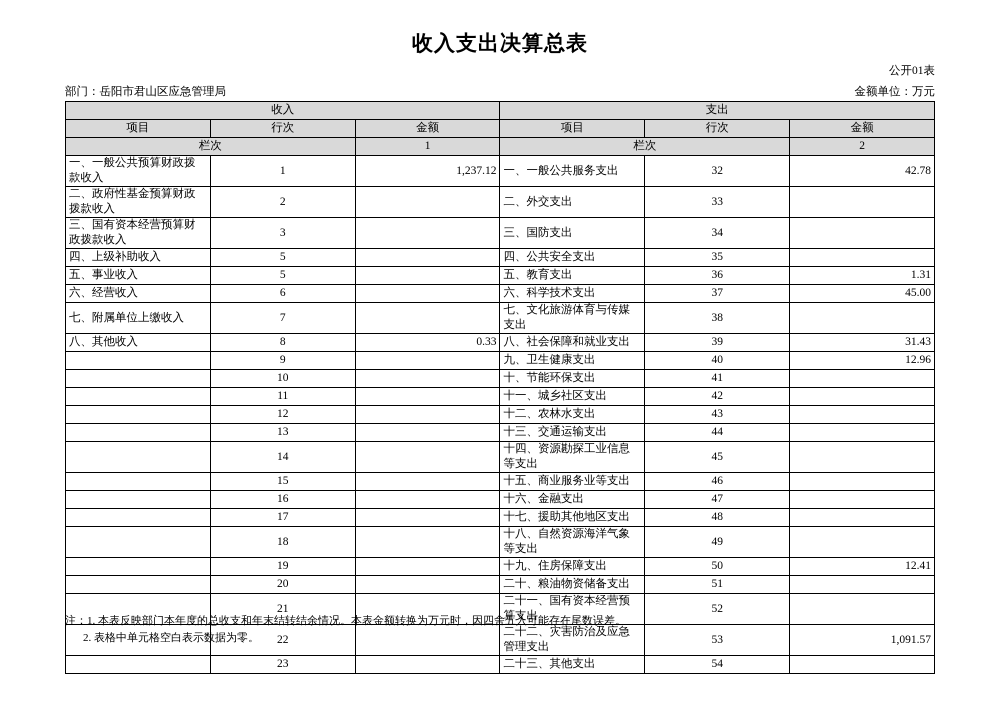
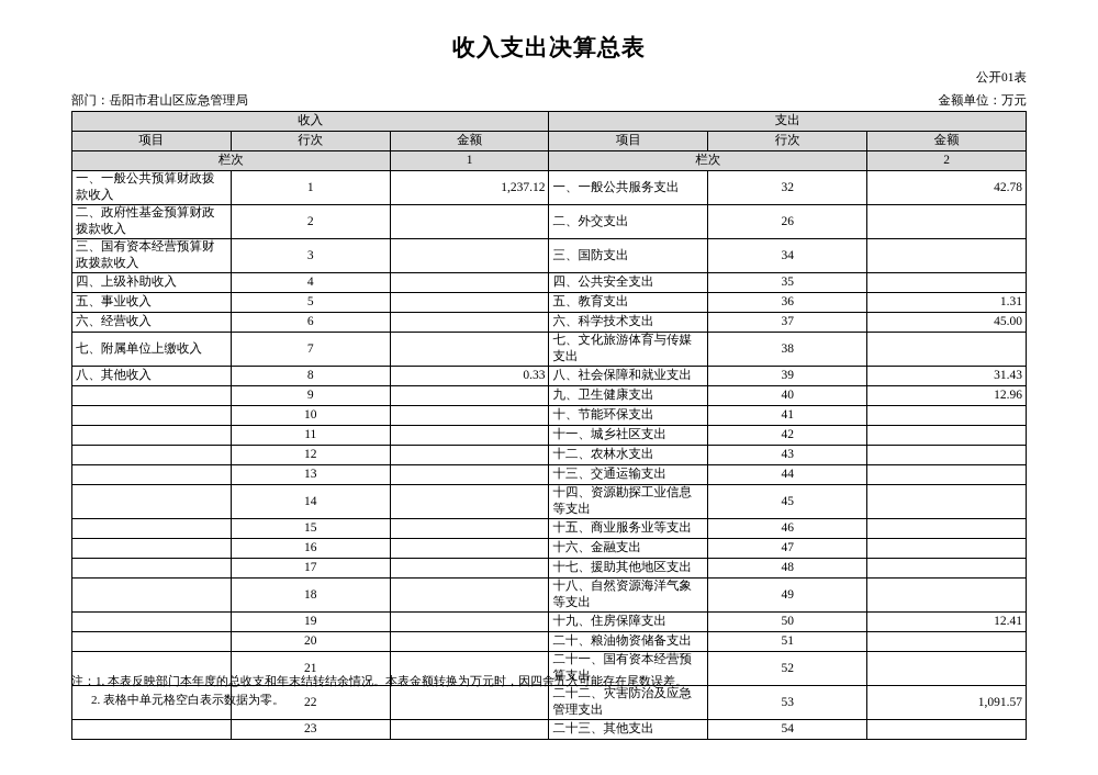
  收入支出决算总表
  公开01表
  部门：岳阳市君山区应急管理局
  金额单位：万元
  收入	支出
  项目	行次	金额	项目	行次	金额
  栏次	1	栏次	2
  一、一般公共预算财政拨款收入	1	1,237.12	一、一般公共服务支出	32	42.78
- 二、政府性基金预算财政拨款收入	2		二、外交支出	33
+ 二、政府性基金预算财政拨款收入	2		二、外交支出	26
  三、国有资本经营预算财政拨款收入	3		三、国防支出	34
- 四、上级补助收入	5		四、公共安全支出	35
+ 四、上级补助收入	4		四、公共安全支出	35
  五、事业收入	5		五、教育支出	36	1.31
  六、经营收入	6		六、科学技术支出	37	45.00
  七、附属单位上缴收入	7		七、文化旅游体育与传媒支出	38
  八、其他收入	8	0.33	八、社会保障和就业支出	39	31.43
  	9		九、卫生健康支出	40	12.96
  	10		十、节能环保支出	41
  	11		十一、城乡社区支出	42
  	12		十二、农林水支出	43
  	13		十三、交通运输支出	44
  	14		十四、资源勘探工业信息等支出	45
  	15		十五、商业服务业等支出	46
  	16		十六、金融支出	47
  	17		十七、援助其他地区支出	48
  	18		十八、自然资源海洋气象等支出	49
  	19		十九、住房保障支出	50	12.41
  	20		二十、粮油物资储备支出	51
  	21		二十一、国有资本经营预算支出	52
  	22		二十二、灾害防治及应急管理支出	53	1,091.57
  	23		二十三、其他支出	54
  注：1. 本表反映部门本年度的总收支和年末结转结余情况。本表金额转换为万元时，因四舍五入可能存在尾数误差。
  2. 表格中单元格空白表示数据为零。
